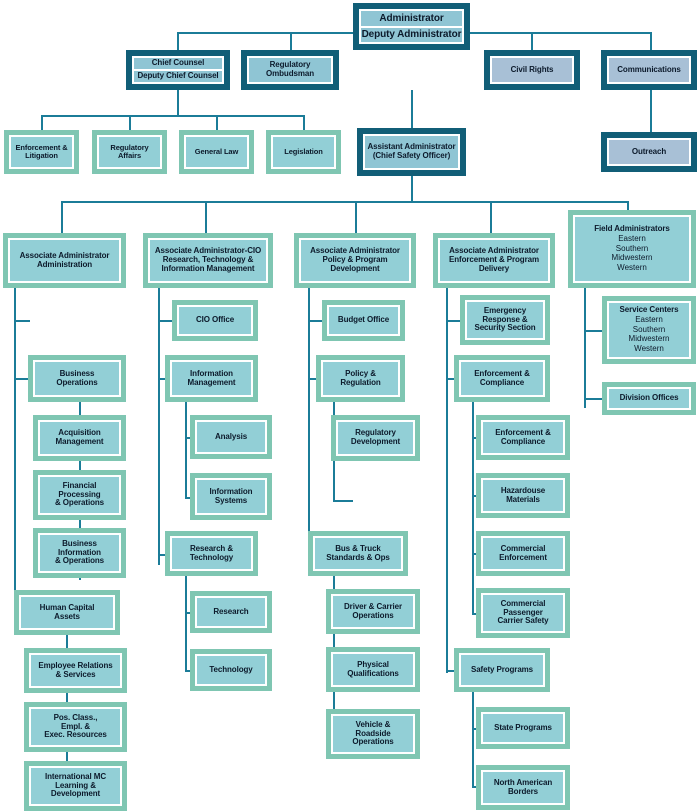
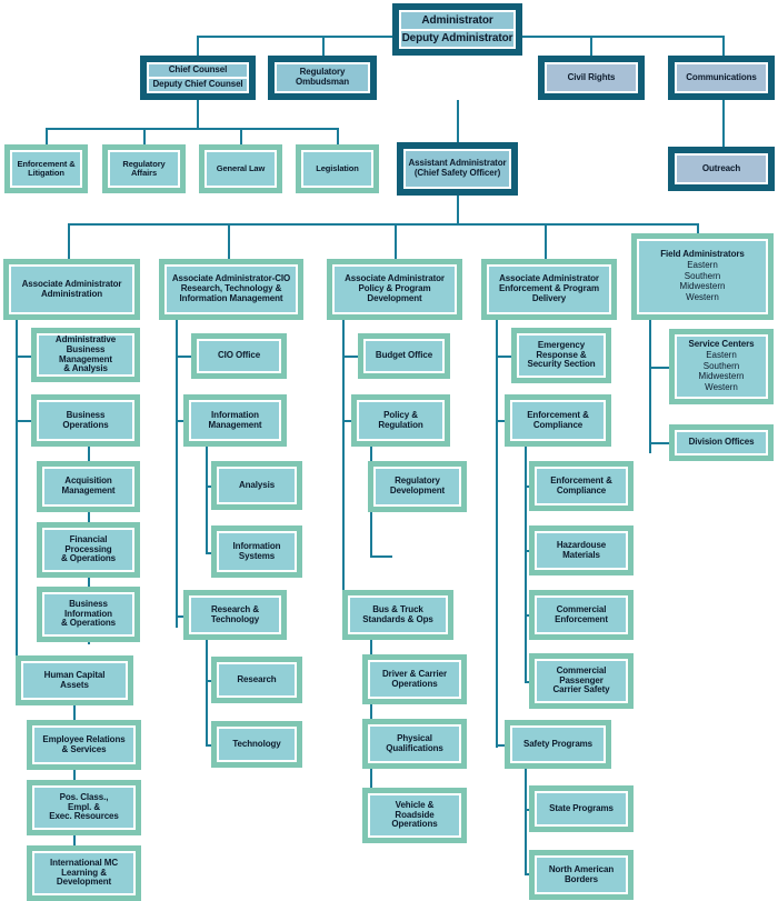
  Administrator
  Deputy Administrator
  Chief Counsel
  Deputy Chief Counsel
  Regulatory
  Ombudsman
  Civil Rights
  Communications
  Outreach
  Enforcement &
  Litigation
  Regulatory
  Affairs
  General Law
  Legislation
  Assistant Administrator
  (Chief Safety Officer)
  Associate Administrator
  Administration
  Associate Administrator-CIO
  Research, Technology &
  Information Management
  Associate Administrator
  Policy & Program
  Development
  Associate Administrator
  Enforcement & Program
  Delivery
  Field Administrators
  Eastern
  Southern
  Midwestern
  Western
  Service Centers
  Eastern
  Southern
  Midwestern
  Western
  Division Offices
+ Administrative
+ Business Management
+ & Analysis
  Business
  Operations
  Acquisition
  Management
  Financial
  Processing
  & Operations
  Business
  Information
  & Operations
  Human Capital
  Assets
  Employee Relations
  & Services
  Pos. Class.,
  Empl. &
  Exec. Resources
  International MC
  Learning &
  Development
  CIO Office
  Information
  Management
  Analysis
  Information
  Systems
  Research &
  Technology
  Research
  Technology
  Budget Office
  Policy &
  Regulation
  Regulatory
  Development
  Bus & Truck
  Standards & Ops
  Driver & Carrier
  Operations
  Physical
  Qualifications
  Vehicle &
  Roadside
  Operations
  Emergency
  Response &
  Security Section
  Enforcement &
  Compliance
  Enforcement &
  Compliance
  Hazardouse
  Materials
  Commercial
  Enforcement
  Commercial
  Passenger
  Carrier Safety
  Safety Programs
  State Programs
  North American
  Borders
